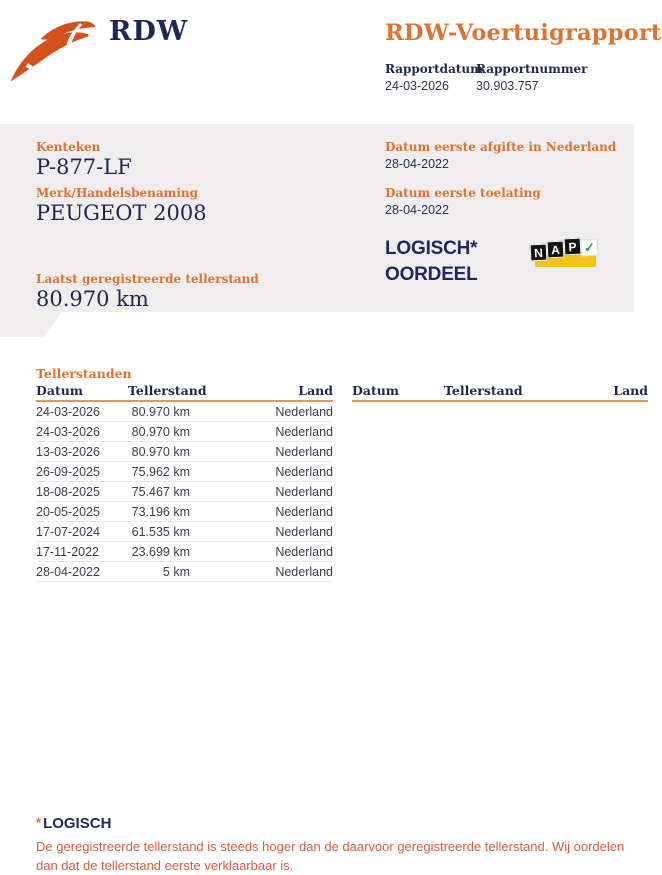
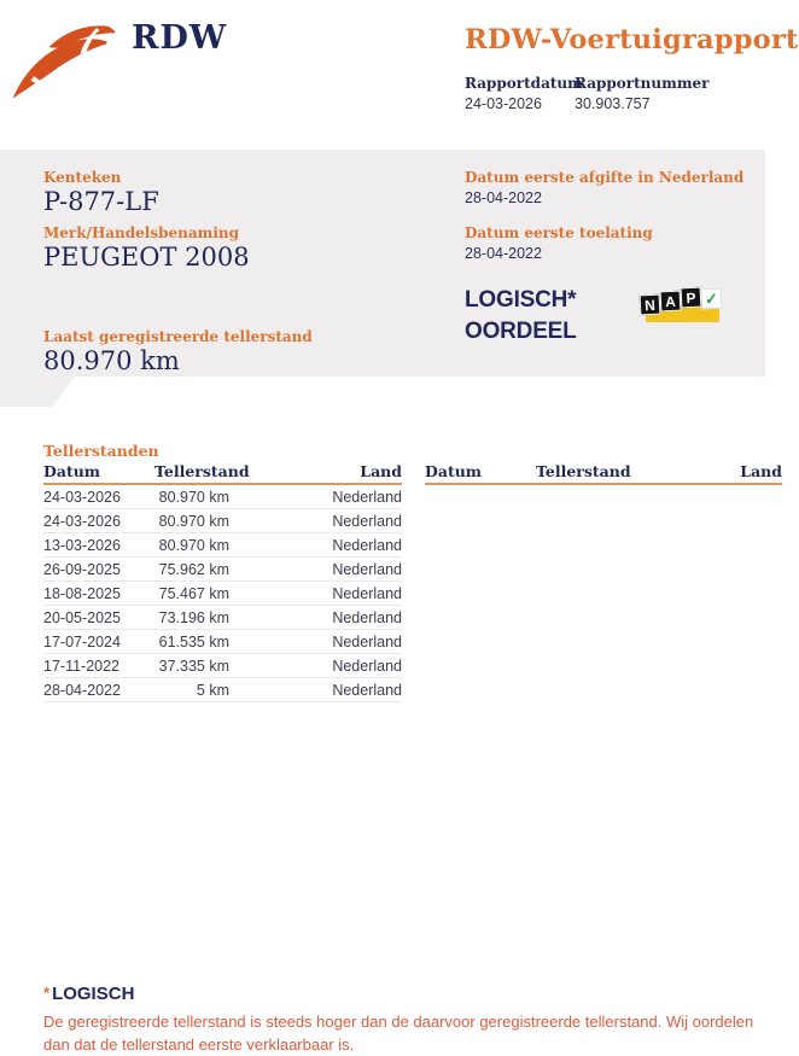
  RDW
  RDW-Voertuigrapport
  Rapportdatum
  24-03-2026
  Rapportnummer
  30.903.757
  Kenteken
  P-877-LF
  Merk/Handelsbenaming
  PEUGEOT 2008
  Laatst geregistreerde tellerstand
  80.970 km
  Datum eerste afgifte in Nederland
  28-04-2022
  Datum eerste toelating
  28-04-2022
  LOGISCH*
  OORDEEL
  Tellerstanden
  Datum
  Tellerstand
  Land
  24-03-2026
  80.970 km
  Nederland
  24-03-2026
  80.970 km
  Nederland
  13-03-2026
  80.970 km
  Nederland
  26-09-2025
  75.962 km
  Nederland
  18-08-2025
  75.467 km
  Nederland
  20-05-2025
  73.196 km
  Nederland
  17-07-2024
  61.535 km
  Nederland
  17-11-2022
- 23.699 km
+ 37.335 km
  Nederland
  28-04-2022
  5 km
  Nederland
  Datum
  Tellerstand
  Land
  * LOGISCH
  De geregistreerde tellerstand is steeds hoger dan de daarvoor geregistreerde tellerstand. Wij oordelen dan dat de tellerstand eerste verklaarbaar is.
